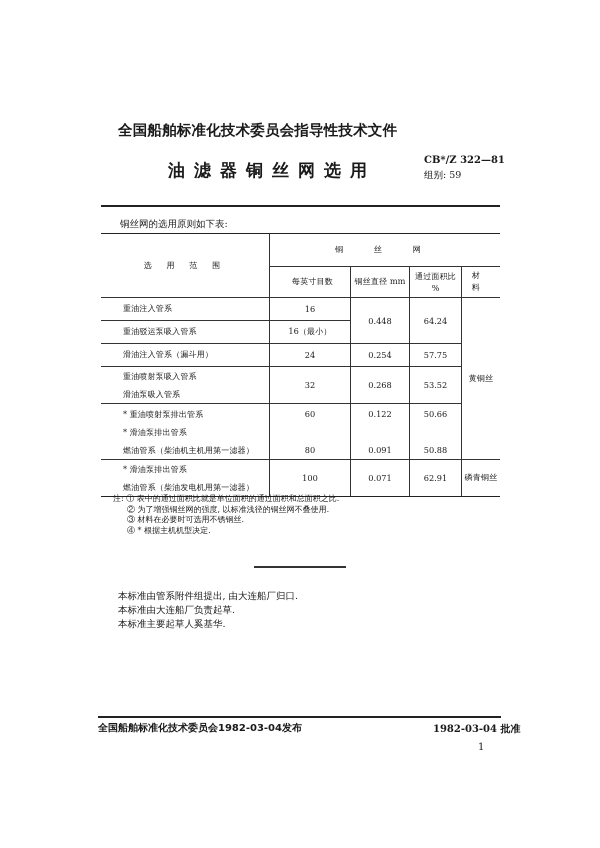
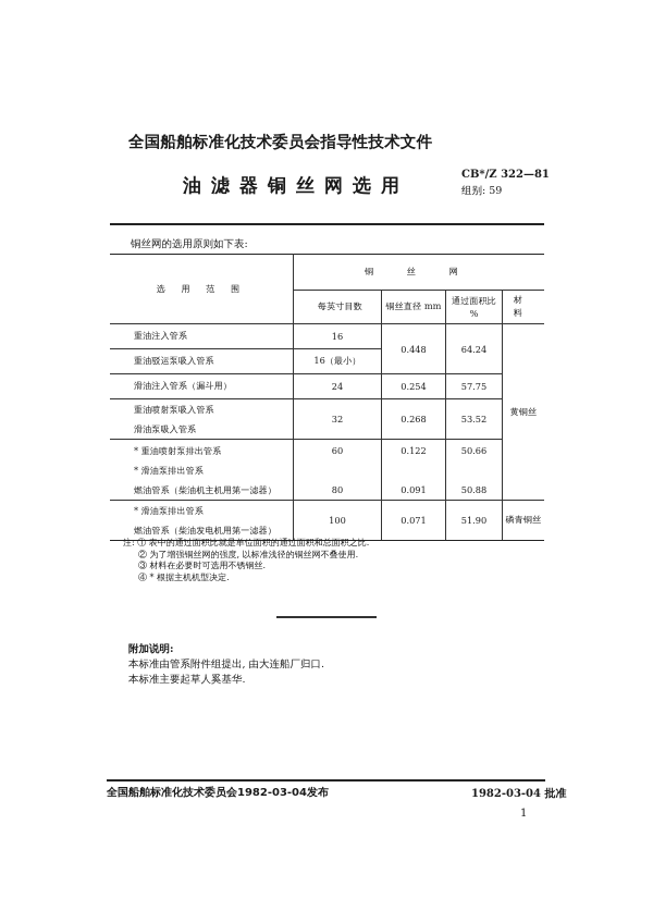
  全国船舶标准化技术委员会指导性技术文件
  油滤器铜丝网选用
  CB*/Z 322—81
  组别: 59
  铜丝网的选用原则如下表:
  选 用 范 围	铜 丝 网
  每英寸目数	铜丝直径 mm	通过面积比 %	材 料
  重油注入管系	16	0.448	64.24	黄铜丝
  重油驳运泵吸入管系	16（最小）
  滑油注入管系（漏斗用）	24	0.254	57.75
  重油喷射泵吸入管系 滑油泵吸入管系	32	0.268	53.52
  * 重油喷射泵排出管系 * 滑油泵排出管系 燃油管系（柴油机主机用第一滤器）	60 80	0.122 0.091	50.66 50.88
- * 滑油泵排出管系 燃油管系（柴油发电机用第一滤器）	100	0.071	62.91	磷青铜丝
+ * 滑油泵排出管系 燃油管系（柴油发电机用第一滤器）	100	0.071	51.90	磷青铜丝
  注: ① 表中的通过面积比就是单位面积的通过面积和总面积之比.
  ② 为了增强铜丝网的强度, 以标准浅径的铜丝网不叠使用.
  ③ 材料在必要时可选用不锈钢丝.
  ④ * 根据主机机型决定.
+ 附加说明:
  本标准由管系附件组提出, 由大连船厂归口.
- 本标准由大连船厂负责起草.
  本标准主要起草人奚基华.
  全国船舶标准化技术委员会1982-03-04发布
  1982-03-04 批准
  1
